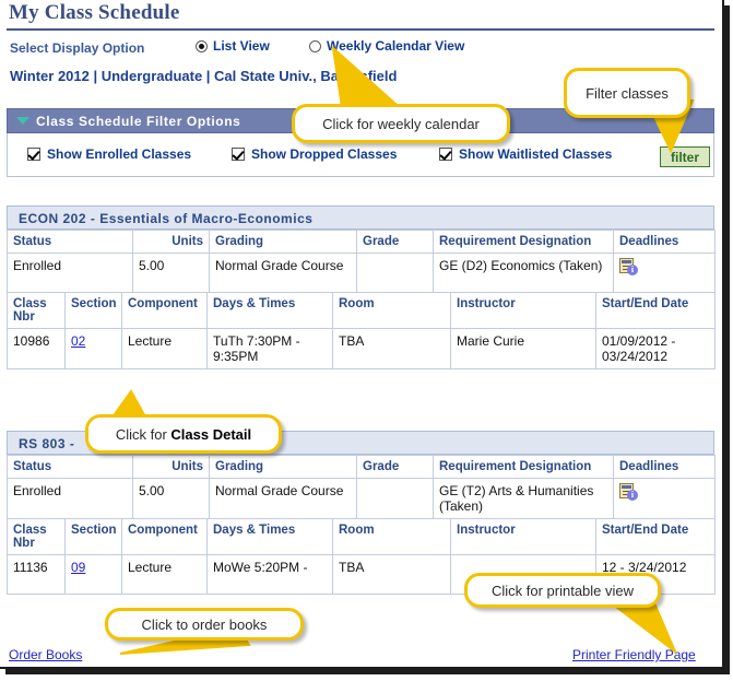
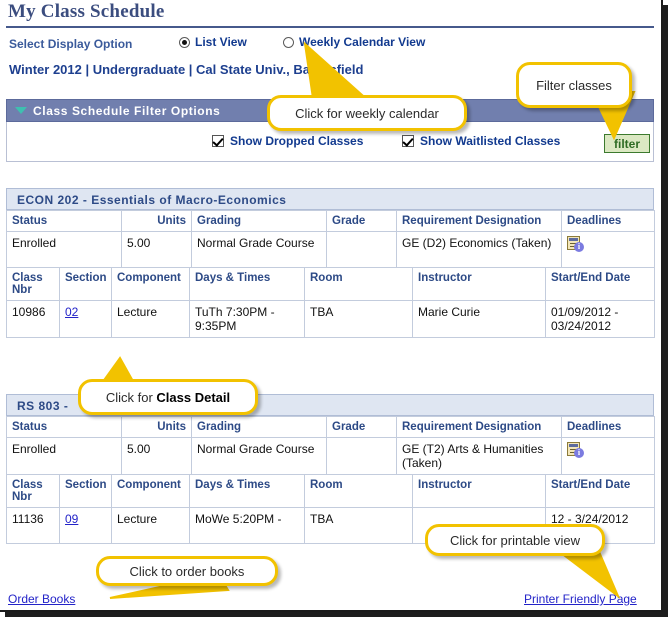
  My Class Schedule
  Select Display Option
  List View
  Weekly Calendar View
  Winter 2012 | Undergraduate | Cal State Univ., Bafield
  Class Schedule Filter Options
- Show Enrolled Classes
  Show Dropped Classes
  Show Waitlisted Classes
  filter
  ECON 202 - Essentials of Macro-Economics
  Status	Units	Grading	Grade	Requirement Designation	Deadlines
  Enrolled	5.00	Normal Grade Course		GE (D2) Economics (Taken)	i
  Class Nbr	Section	Component	Days & Times	Room	Instructor	Start/End Date
  10986	02	Lecture	TuTh 7:30PM - 9:35PM	TBA	Marie Curie	01/09/2012 - 03/24/2012
  RS 803 -
  Status	Units	Grading	Grade	Requirement Designation	Deadlines
  Enrolled	5.00	Normal Grade Course		GE (T2) Arts & Humanities (Taken)	i
  Class Nbr	Section	Component	Days & Times	Room	Instructor	Start/End Date
  11136	09	Lecture	MoWe 5:20PM -	TBA		12 - 3/24/2012
  Order Books
  Printer Friendly Page
  Click for weekly calendar
  Filter classes
  Click for Class Detail
  Click for printable view
  Click to order books
